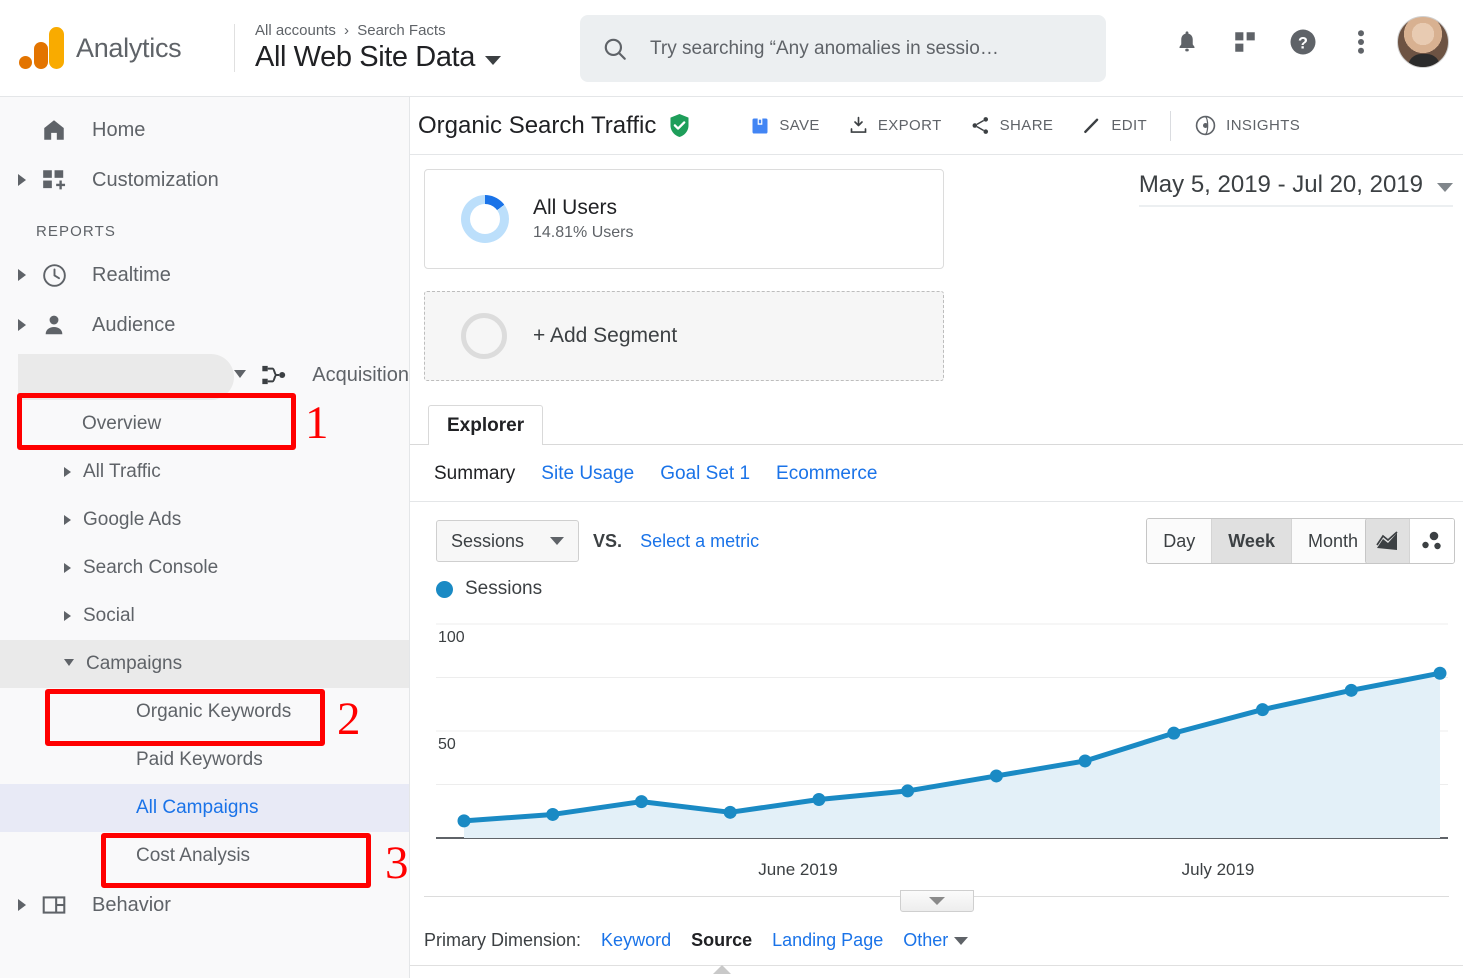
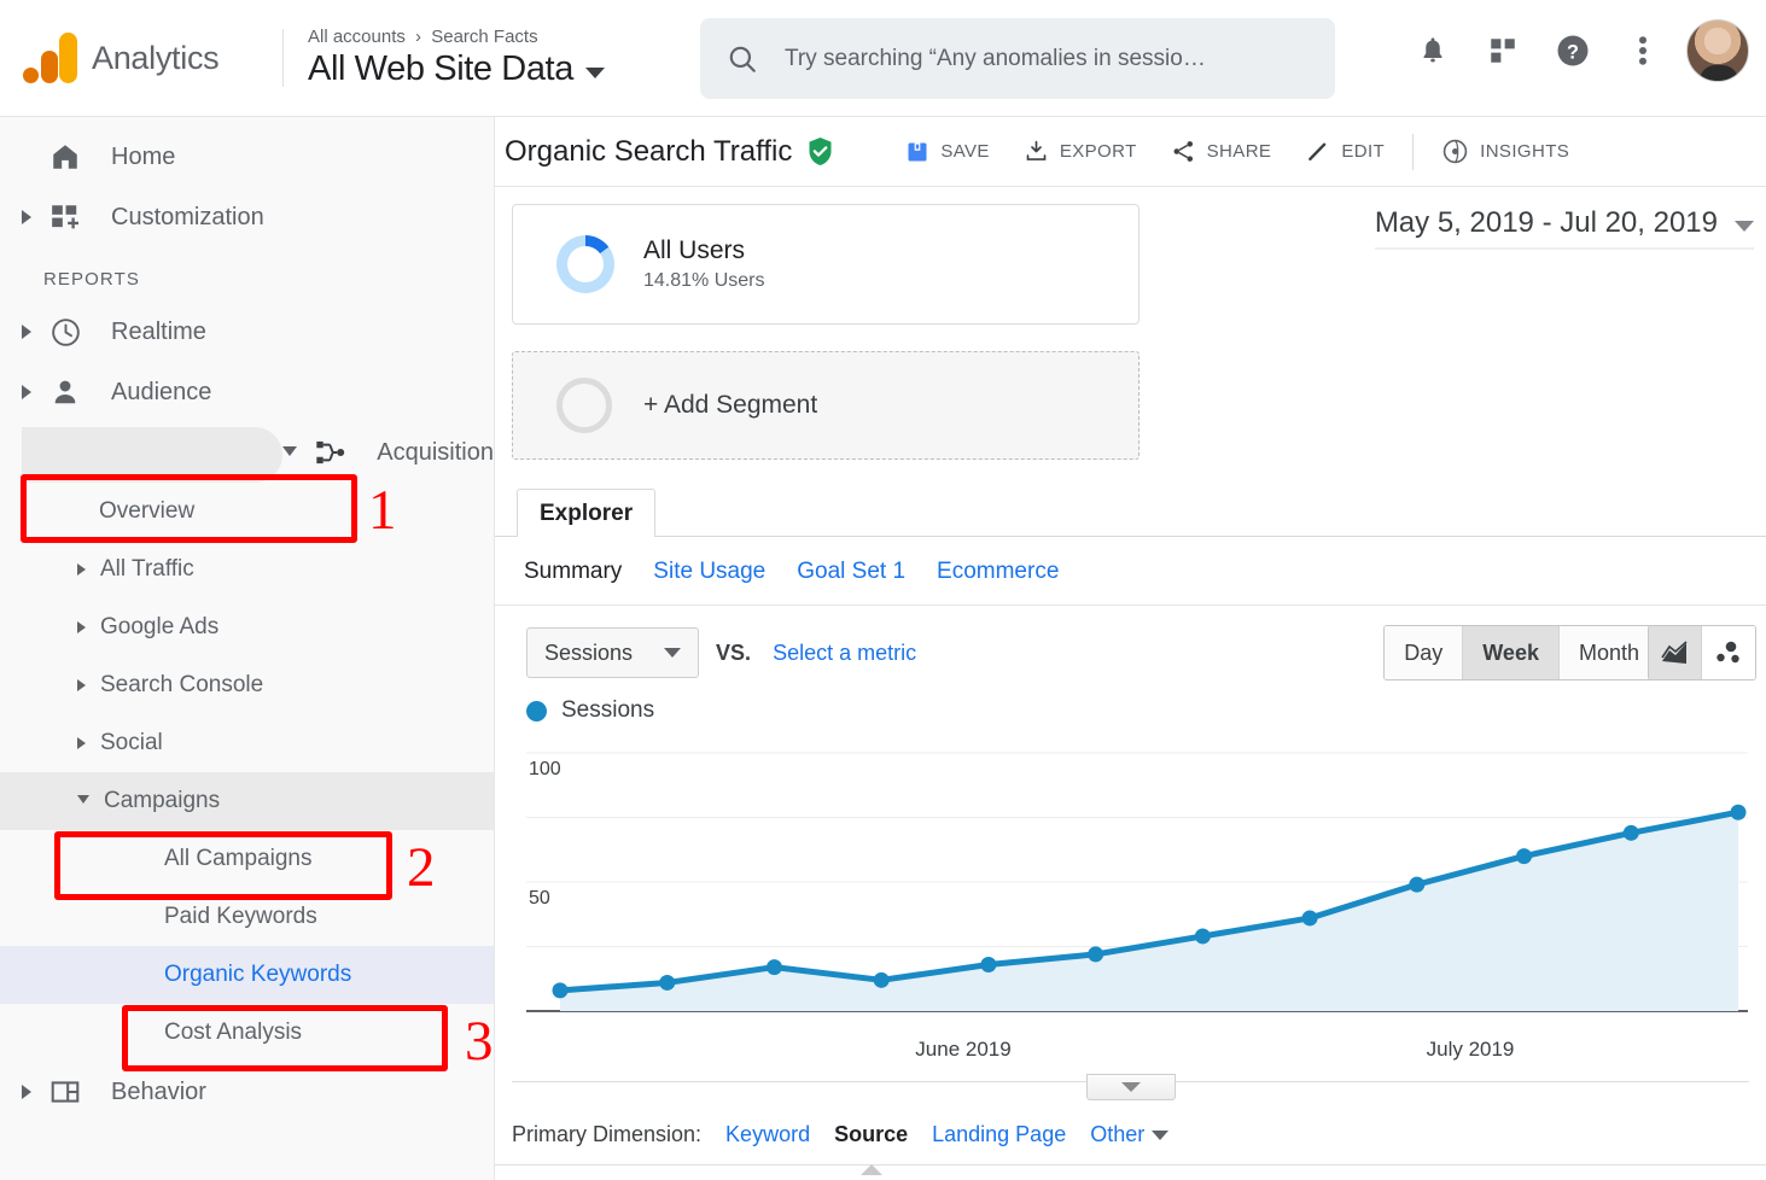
  Analytics
  All accounts › Search Facts
  All Web Site Data
  Try searching “Any anomalies in sessio…
  ?
  Home
  Customization
  REPORTS
  Realtime
  Audience
  Acquisition
  Overview
  All Traffic
  Google Ads
  Search Console
  Social
  Campaigns
- Organic Keywords
+ All Campaigns
  Paid Keywords
- All Campaigns
+ Organic Keywords
  Cost Analysis
  Behavior
  Organic Search Traffic
  SAVE
  EXPORT
  SHARE
  EDIT
  INSIGHTS
  All Users
  14.81% Users
  + Add Segment
  May 5, 2019 - Jul 20, 2019
  Explorer
  Summary
  Site Usage
  Goal Set 1
  Ecommerce
  Sessions
  VS.
  Select a metric
  Day
  Week
  Month
  Sessions
  50
  100
  June 2019
  July 2019
  Primary Dimension:
  Keyword
  Source
  Landing Page
  Other
  1
  2
  3
